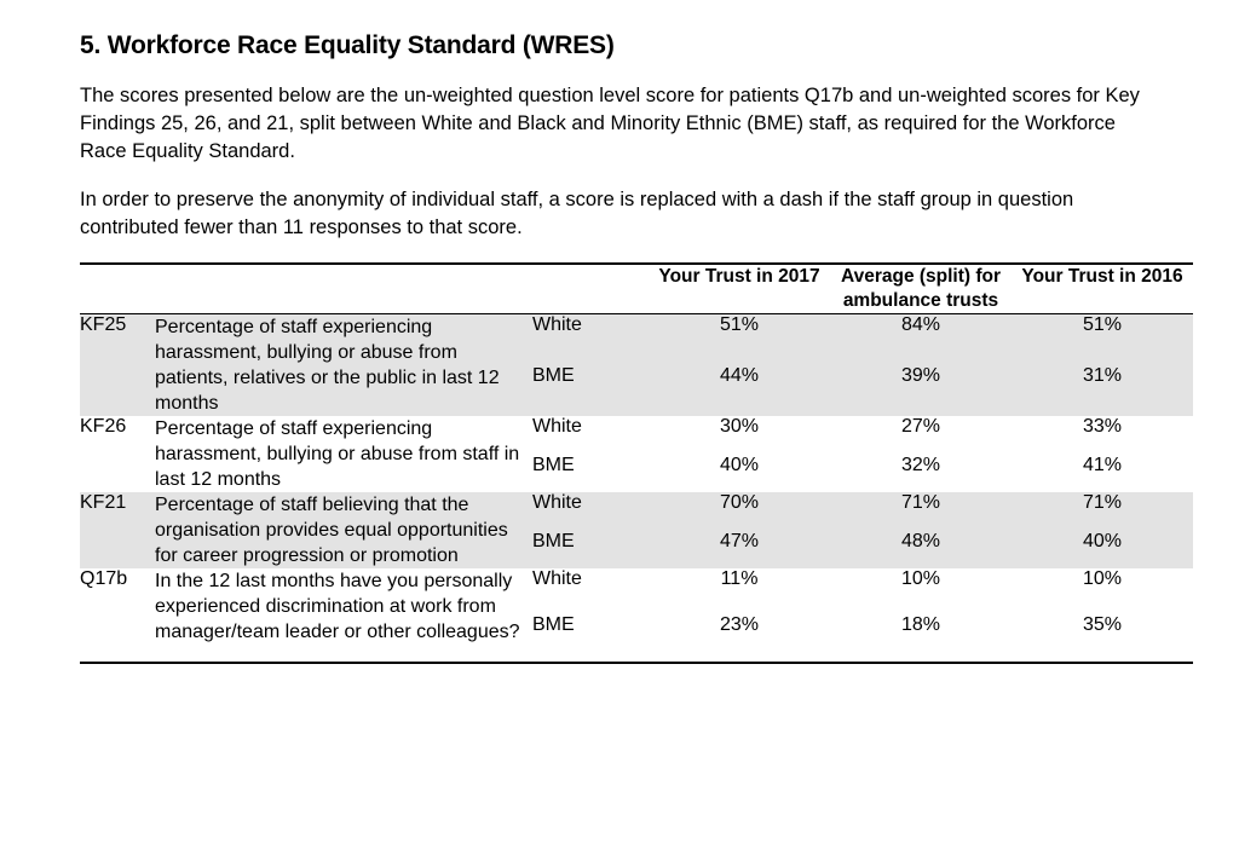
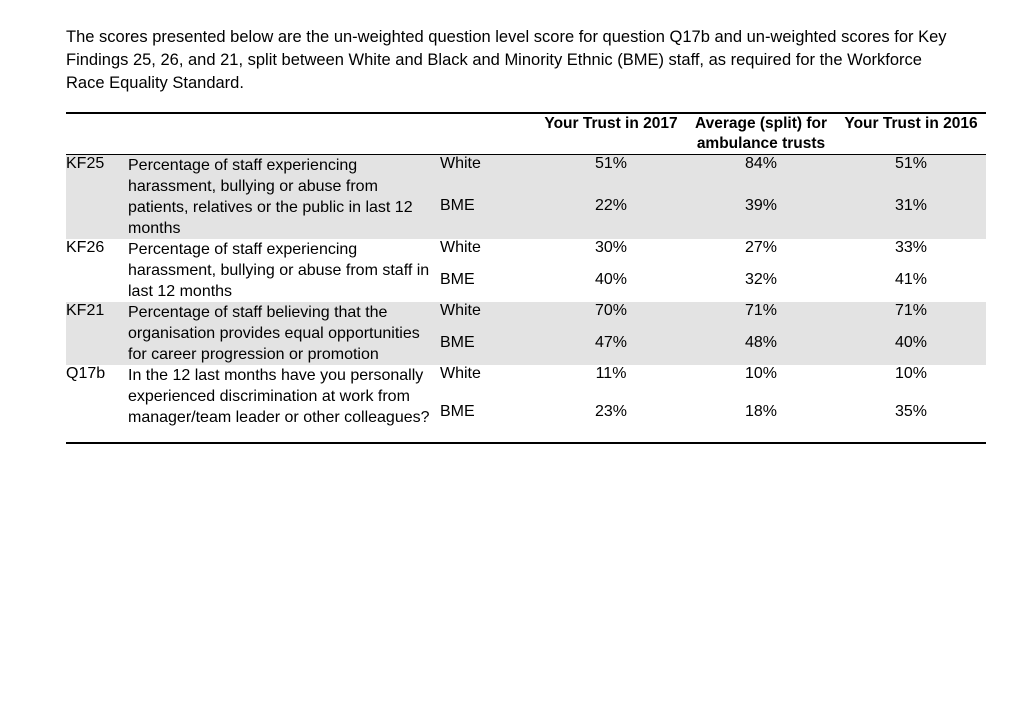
- 5. Workforce Race Equality Standard (WRES)
- The scores presented below are the un-weighted question level score for patients Q17b and un-weighted scores for Key Findings 25, 26, and 21, split between White and Black and Minority Ethnic (BME) staff, as required for the Workforce Race Equality Standard.
+ The scores presented below are the un-weighted question level score for question Q17b and un-weighted scores for Key Findings 25, 26, and 21, split between White and Black and Minority Ethnic (BME) staff, as required for the Workforce Race Equality Standard.
- In order to preserve the anonymity of individual staff, a score is replaced with a dash if the staff group in question contributed fewer than 11 responses to that score.
  			Your Trust in 2017	Average (split) for ambulance trusts	Your Trust in 2016
  KF25	Percentage of staff experiencing harassment, bullying or abuse from patients, relatives or the public in last 12 months	White	51%	84%	51%
- BME	44%	39%	31%
+ BME	22%	39%	31%
  KF26	Percentage of staff experiencing harassment, bullying or abuse from staff in last 12 months	White	30%	27%	33%
  BME	40%	32%	41%
  KF21	Percentage of staff believing that the organisation provides equal opportunities for career progression or promotion	White	70%	71%	71%
  BME	47%	48%	40%
  Q17b	In the 12 last months have you personally experienced discrimination at work from manager/team leader or other colleagues?	White	11%	10%	10%
  BME	23%	18%	35%
